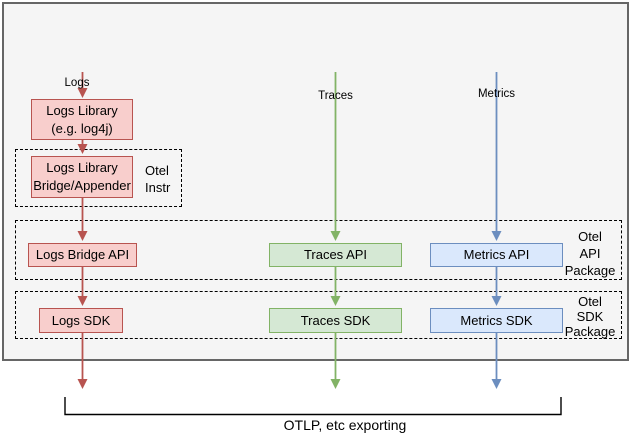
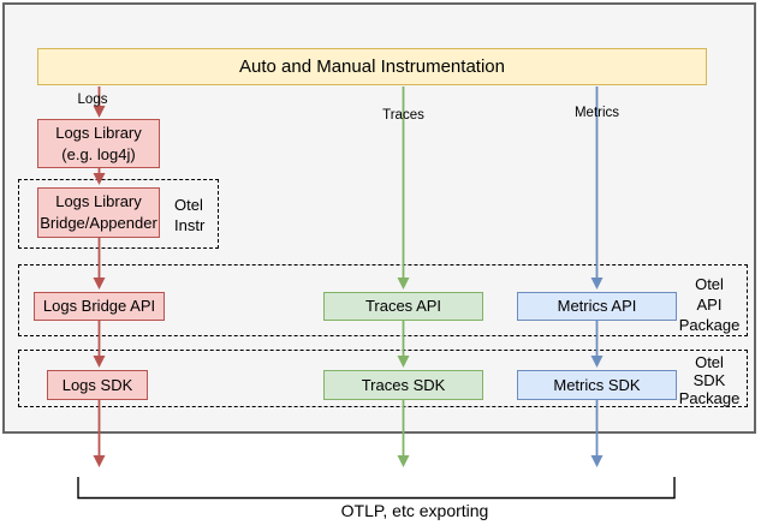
+ Auto and Manual Instrumentation
  Logs
  Traces
  Metrics
  Logs Library
  (e.g. log4j)
  Logs Library
  Bridge/Appender
  Otel
  Instr
  Logs Bridge API
  Traces API
  Metrics API
  Otel
  API
  Package
  Logs SDK
  Traces SDK
  Metrics SDK
  Otel
  SDK
  Package
  OTLP, etc exporting
